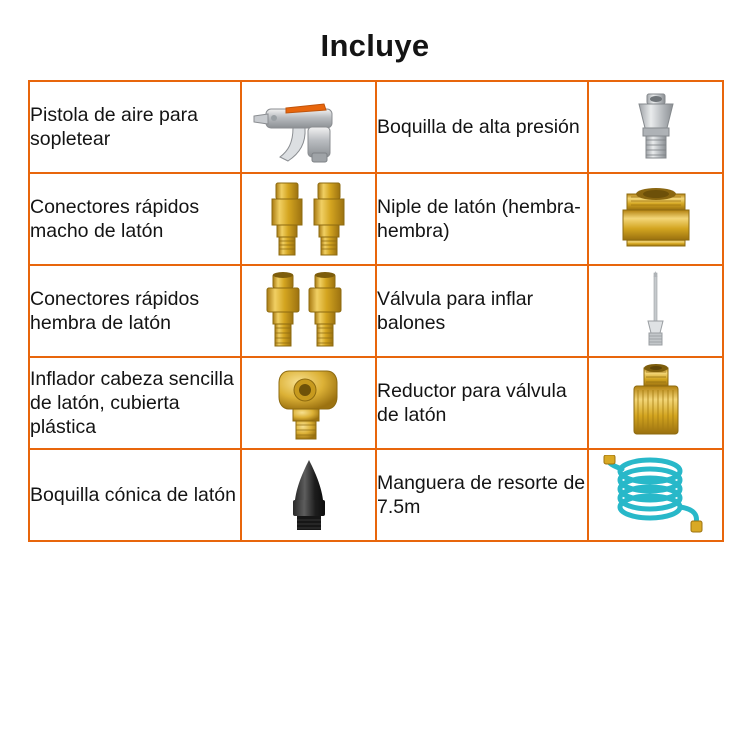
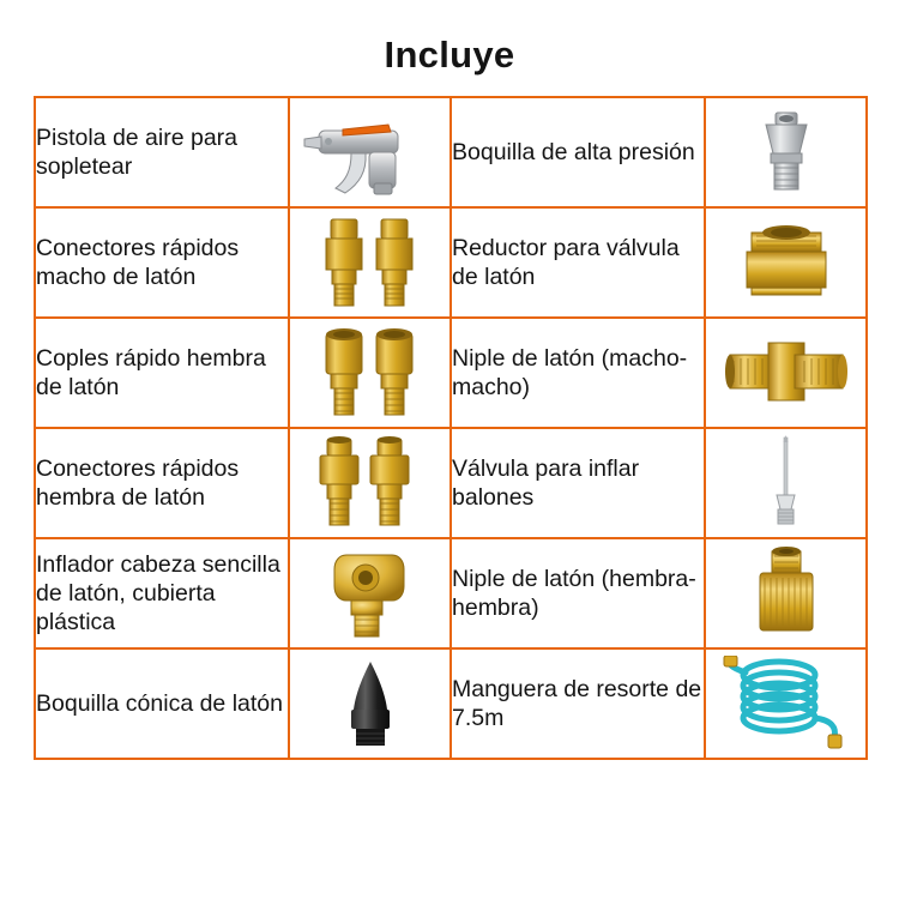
  Incluye
  Pistola de aire para sopletear		Boquilla de alta presión
- Conectores rápidos macho de latón		Niple de latón (hembra-hembra)
+ Conectores rápidos macho de latón		Reductor para válvula de latón
+ Coples rápido hembra de latón		Niple de latón (macho-macho)
  Conectores rápidos hembra de latón		Válvula para inflar balones
- Inflador cabeza sencilla de latón, cubierta plástica		Reductor para válvula de latón
+ Inflador cabeza sencilla de latón, cubierta plástica		Niple de latón (hembra-hembra)
  Boquilla cónica de latón		Manguera de resorte de 7.5m
